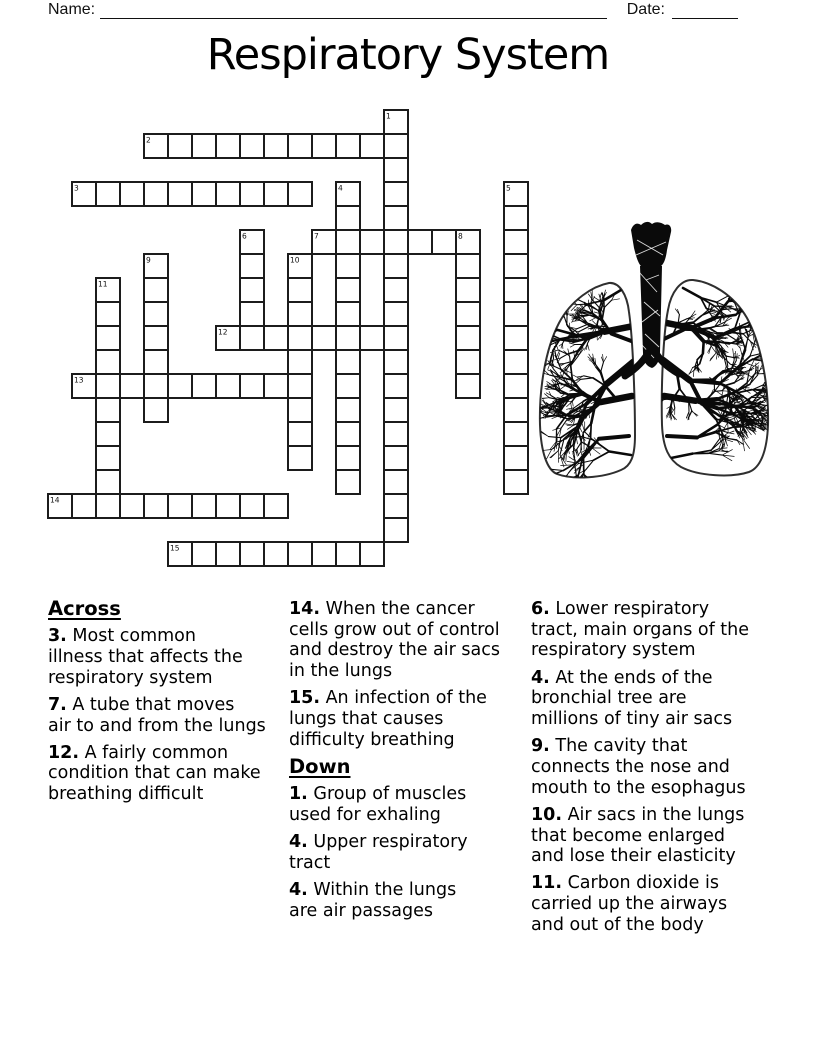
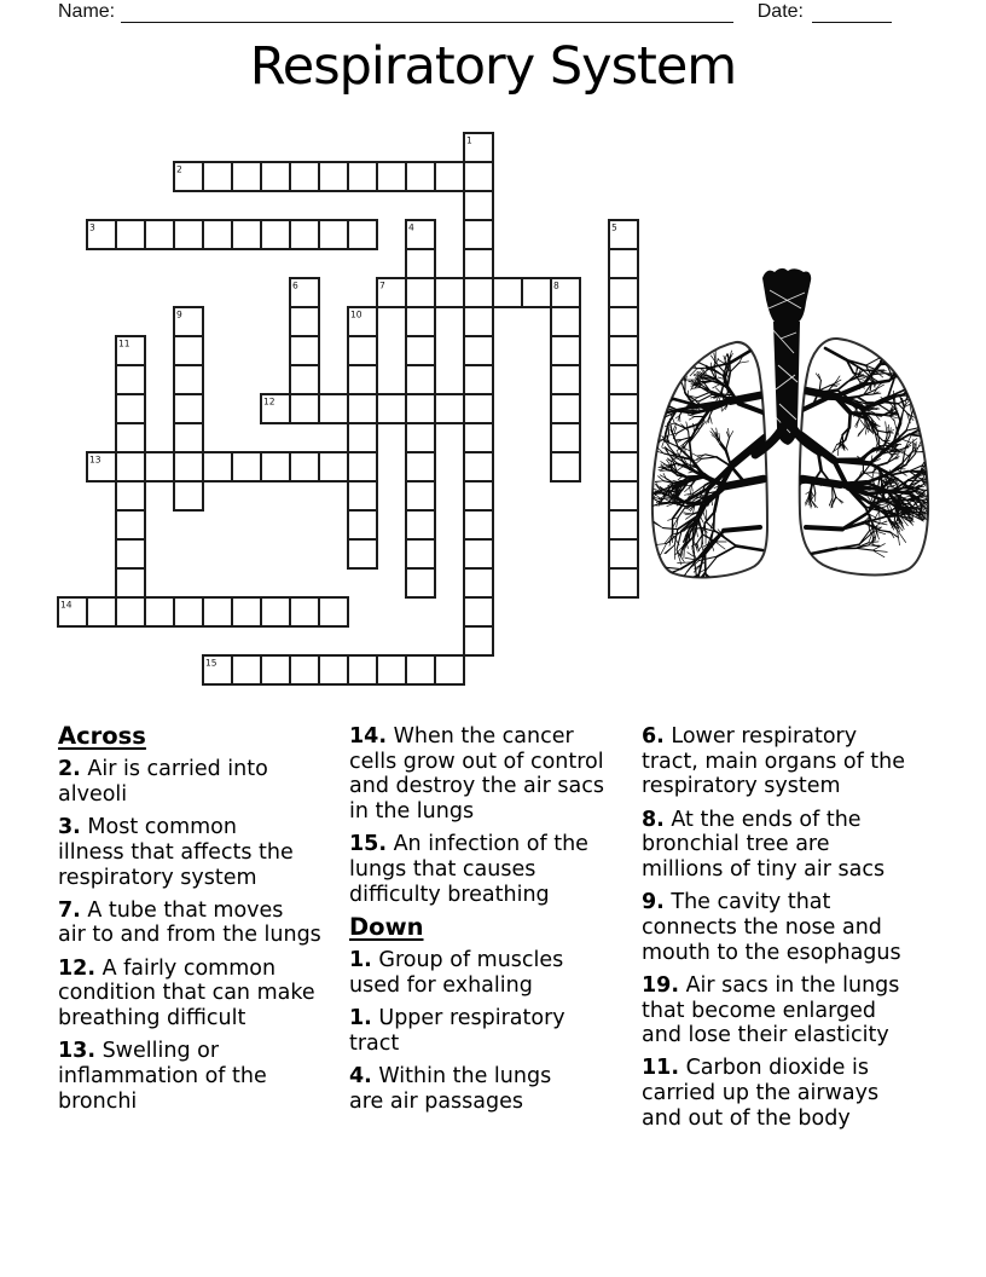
  Name:
  Date:
  Respiratory System
  2
  3
  7
  8
  12
  13
  14
  15
  1
  4
  5
  6
  9
  10
  11
  Across
+ 2. Air is carried into
+ alveoli
  3. Most common
  illness that affects the
  respiratory system
  7. A tube that moves
  air to and from the lungs
  12. A fairly common
  condition that can make
  breathing difficult
+ 13. Swelling or
+ inflammation of the
+ bronchi
  14. When the cancer
  cells grow out of control
  and destroy the air sacs
  in the lungs
  15. An infection of the
  lungs that causes
  difficulty breathing
  Down
  1. Group of muscles
  used for exhaling
- 4. Upper respiratory
+ 1. Upper respiratory
  tract
  4. Within the lungs
  are air passages
  6. Lower respiratory
  tract, main organs of the
  respiratory system
- 4. At the ends of the
+ 8. At the ends of the
  bronchial tree are
  millions of tiny air sacs
  9. The cavity that
  connects the nose and
  mouth to the esophagus
- 10. Air sacs in the lungs
+ 19. Air sacs in the lungs
  that become enlarged
  and lose their elasticity
  11. Carbon dioxide is
  carried up the airways
  and out of the body
